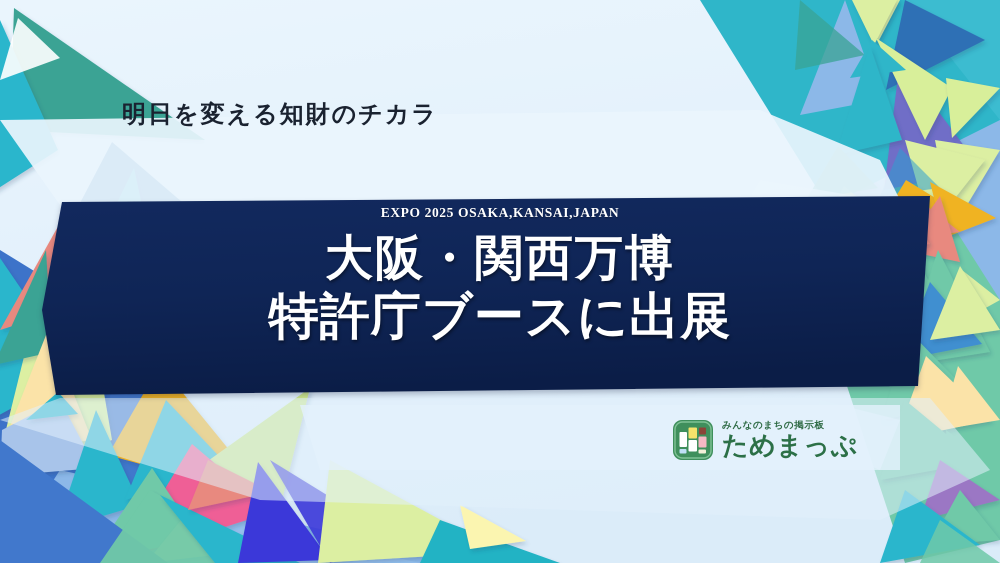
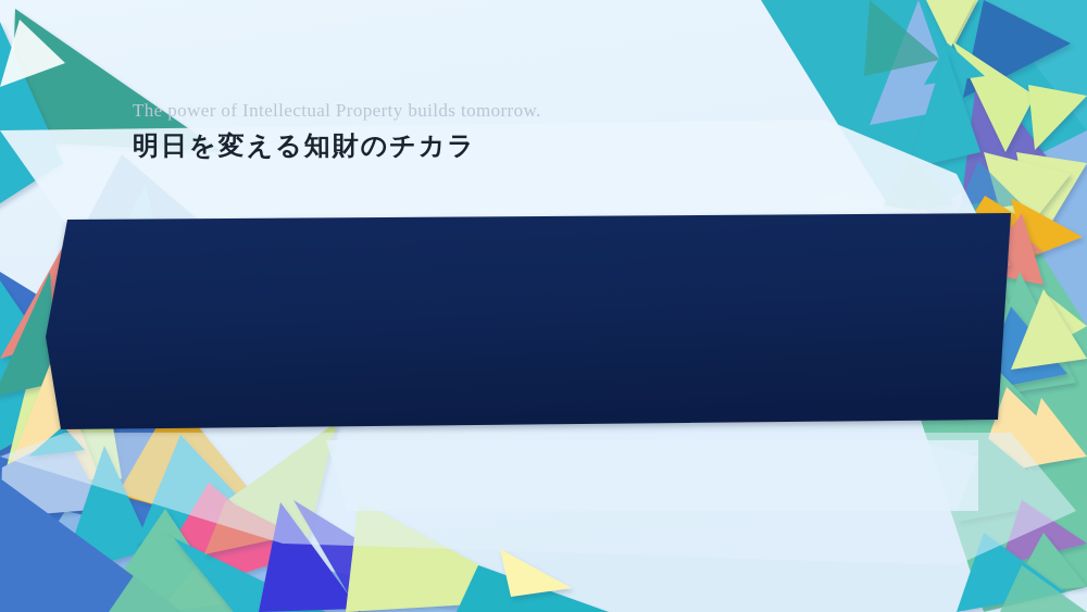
+ The power of Intellectual Property builds tomorrow.
  明日を変える知財のチカラ
- EXPO 2025 OSAKA,KANSAI,JAPAN
- 大阪・関西万博
- 特許庁ブースに出展
- みんなのまちの掲示板
- ためまっぷ
